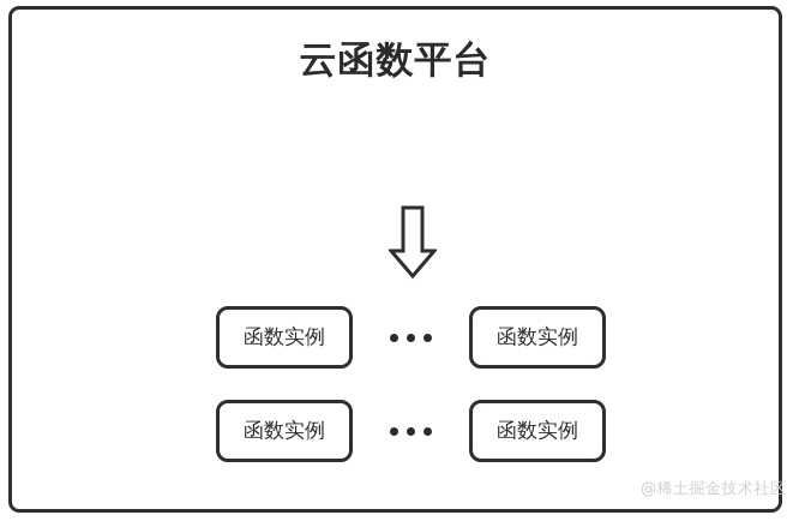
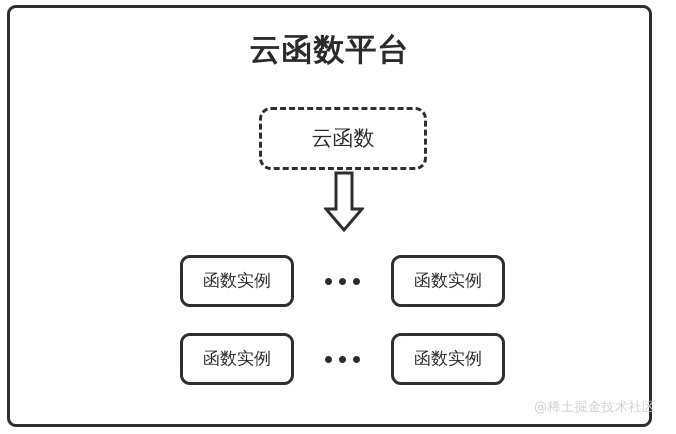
  云函数平台
+ 云函数
  函数实例
  函数实例
  函数实例
  函数实例
  @稀土掘金技术社区
